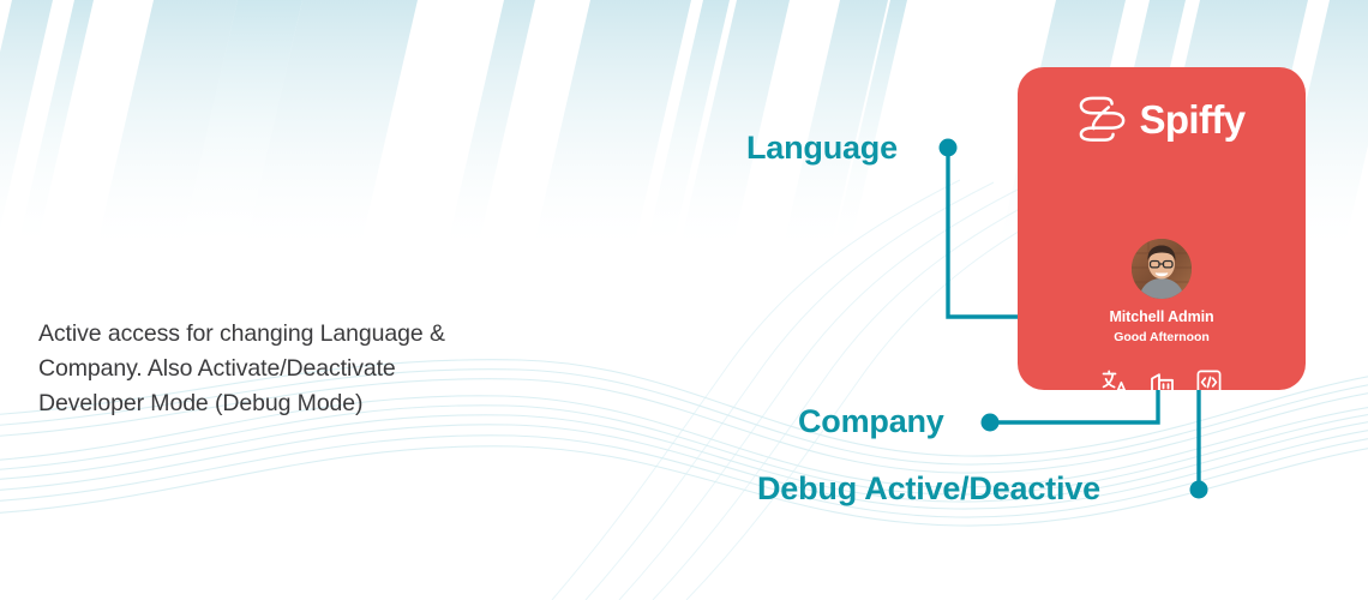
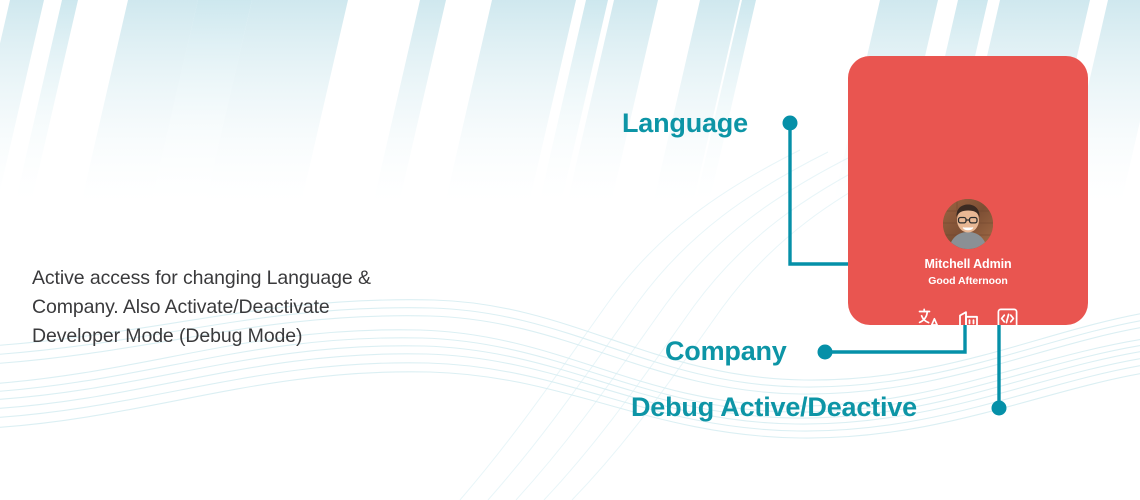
  Active access for changing Language &
  Company. Also Activate/Deactivate
  Developer Mode (Debug Mode)
  Language
  Company
  Debug Active/Deactive
- Spiffy
  Mitchell Admin
  Good Afternoon
